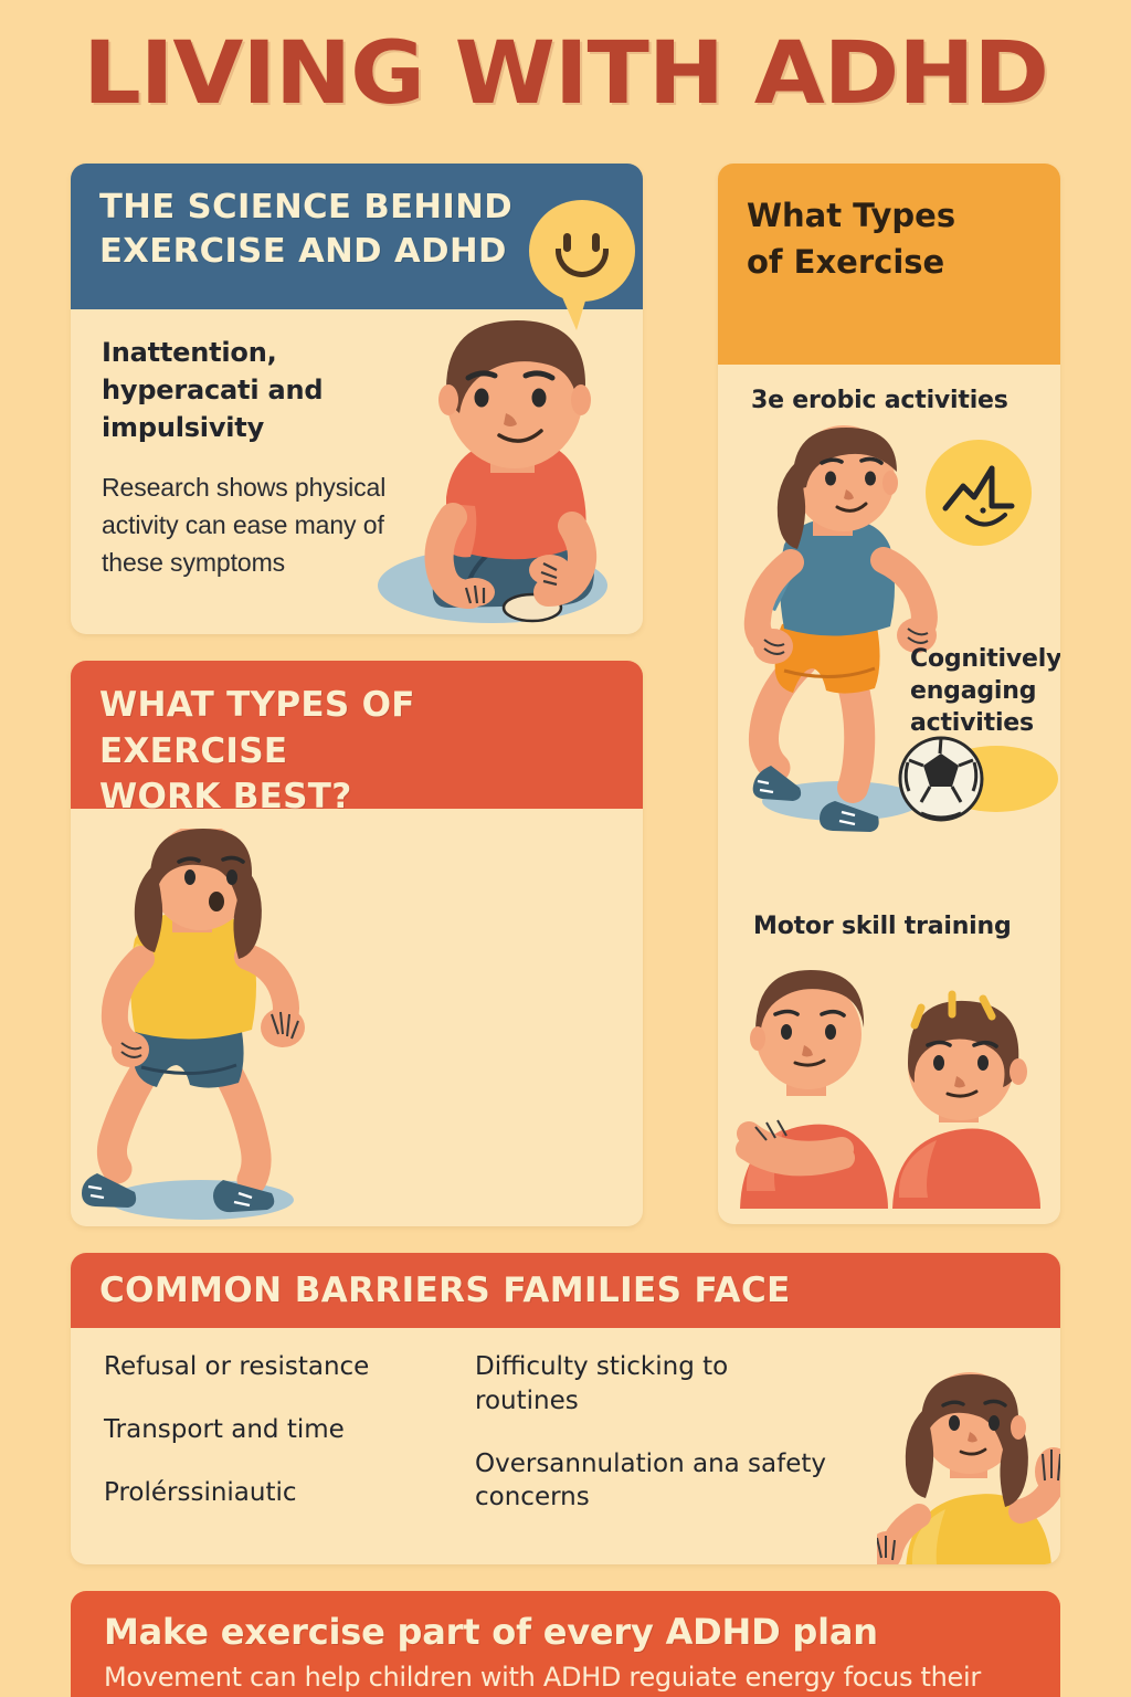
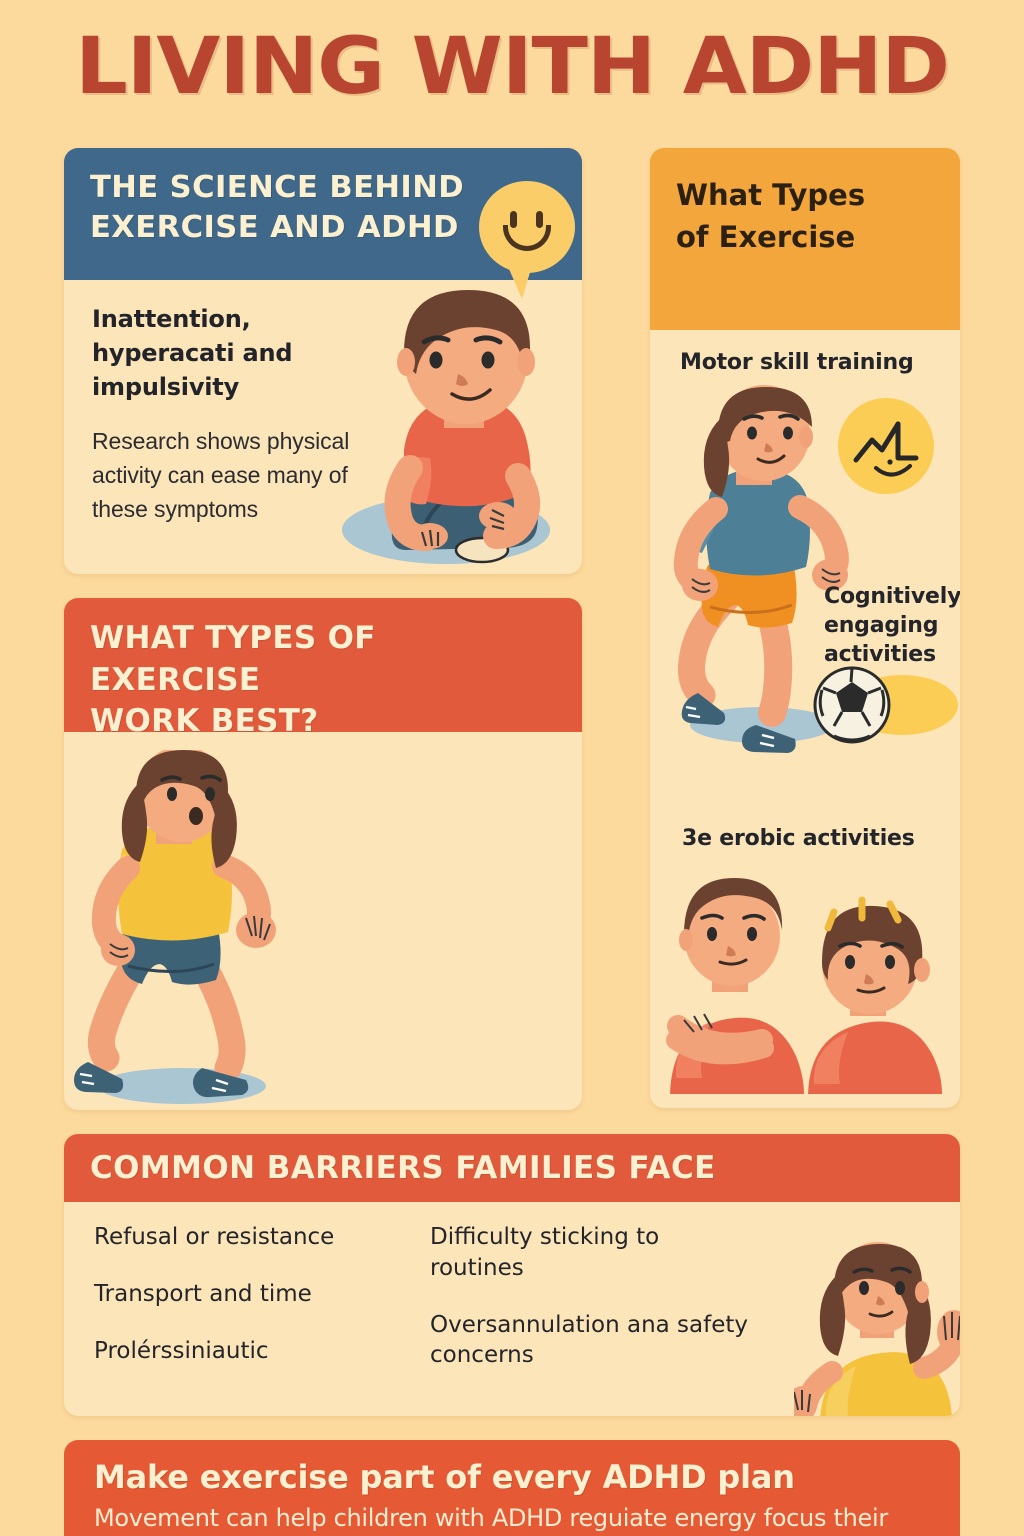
  LIVING WITH ADHD
  THE SCIENCE BEHIND
  EXERCISE AND ADHD
  Inattention, hyperacati and impulsivity
  Research shows physical activity can ease many of these symptoms
  What Types
  of Exercise
- 3e erobic activities
+ Motor skill training
  Cognitively engaging activities
- Motor skill training
+ 3e erobic activities
  WHAT TYPES OF EXERCISE
  WORK BEST?
  COMMON BARRIERS FAMILIES FACE
  Refusal or resistance
  Transport and time
  Prolérssiniautic
  Difficulty sticking to routines
  Oversannulation ana safety concerns
  Make exercise part of every ADHD plan
  Movement can help children with ADHD reguiate energy focus their
